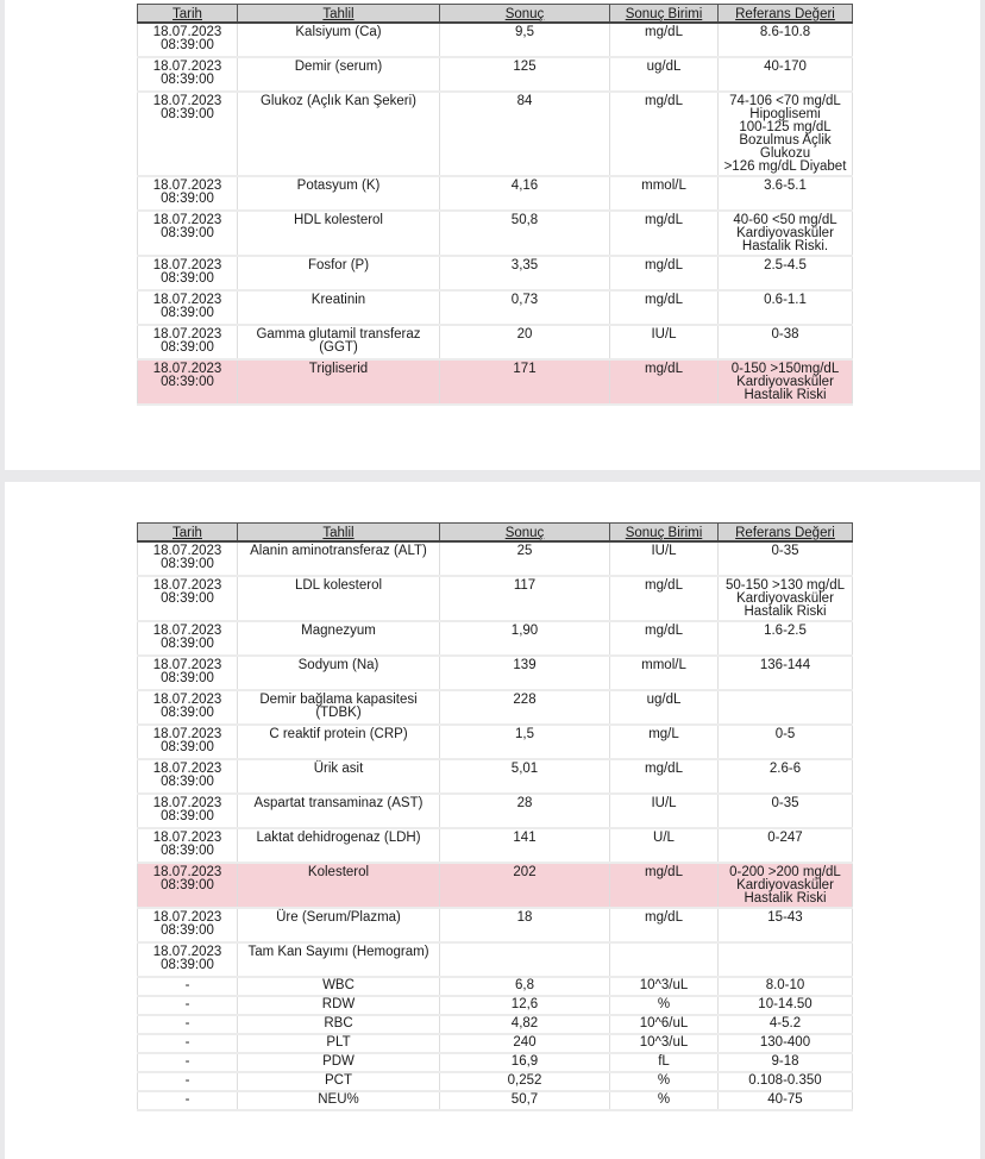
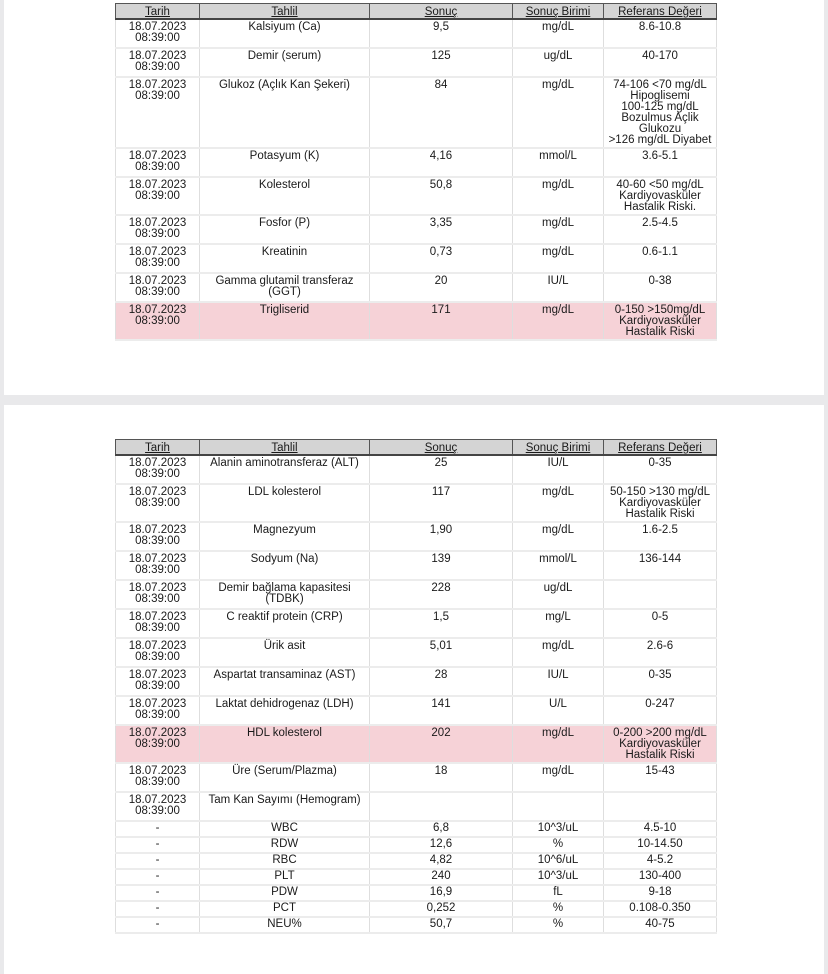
  Tarih	Tahlil	Sonuç	Sonuç Birimi	Referans Değeri
  18.07.2023 08:39:00	Kalsiyum (Ca)	9,5	mg/dL	8.6-10.8
  18.07.2023 08:39:00	Demir (serum)	125	ug/dL	40-170
  18.07.2023 08:39:00	Glukoz (Açlık Kan Şekeri)	84	mg/dL	74-106 <70 mg/dL Hipoglisemi 100-125 mg/dL Bozulmus Açlik Glukozu >126 mg/dL Diyabet
  18.07.2023 08:39:00	Potasyum (K)	4,16	mmol/L	3.6-5.1
- 18.07.2023 08:39:00	HDL kolesterol	50,8	mg/dL	40-60 <50 mg/dL Kardiyovasküler Hastalik Riski.
+ 18.07.2023 08:39:00	Kolesterol	50,8	mg/dL	40-60 <50 mg/dL Kardiyovasküler Hastalik Riski.
  18.07.2023 08:39:00	Fosfor (P)	3,35	mg/dL	2.5-4.5
  18.07.2023 08:39:00	Kreatinin	0,73	mg/dL	0.6-1.1
  18.07.2023 08:39:00	Gamma glutamil transferaz (GGT)	20	IU/L	0-38
  18.07.2023 08:39:00	Trigliserid	171	mg/dL	0-150 >150mg/dL Kardiyovasküler Hastalik Riski
  Tarih	Tahlil	Sonuç	Sonuç Birimi	Referans Değeri
  18.07.2023 08:39:00	Alanin aminotransferaz (ALT)	25	IU/L	0-35
  18.07.2023 08:39:00	LDL kolesterol	117	mg/dL	50-150 >130 mg/dL Kardiyovasküler Hastalik Riski
  18.07.2023 08:39:00	Magnezyum	1,90	mg/dL	1.6-2.5
  18.07.2023 08:39:00	Sodyum (Na)	139	mmol/L	136-144
  18.07.2023 08:39:00	Demir bağlama kapasitesi (TDBK)	228	ug/dL
  18.07.2023 08:39:00	C reaktif protein (CRP)	1,5	mg/L	0-5
  18.07.2023 08:39:00	Ürik asit	5,01	mg/dL	2.6-6
  18.07.2023 08:39:00	Aspartat transaminaz (AST)	28	IU/L	0-35
  18.07.2023 08:39:00	Laktat dehidrogenaz (LDH)	141	U/L	0-247
- 18.07.2023 08:39:00	Kolesterol	202	mg/dL	0-200 >200 mg/dL Kardiyovasküler Hastalik Riski
+ 18.07.2023 08:39:00	HDL kolesterol	202	mg/dL	0-200 >200 mg/dL Kardiyovasküler Hastalik Riski
  18.07.2023 08:39:00	Üre (Serum/Plazma)	18	mg/dL	15-43
  18.07.2023 08:39:00	Tam Kan Sayımı (Hemogram)
- -	WBC	6,8	10^3/uL	8.0-10
+ -	WBC	6,8	10^3/uL	4.5-10
  -	RDW	12,6	%	10-14.50
  -	RBC	4,82	10^6/uL	4-5.2
  -	PLT	240	10^3/uL	130-400
  -	PDW	16,9	fL	9-18
  -	PCT	0,252	%	0.108-0.350
  -	NEU%	50,7	%	40-75
